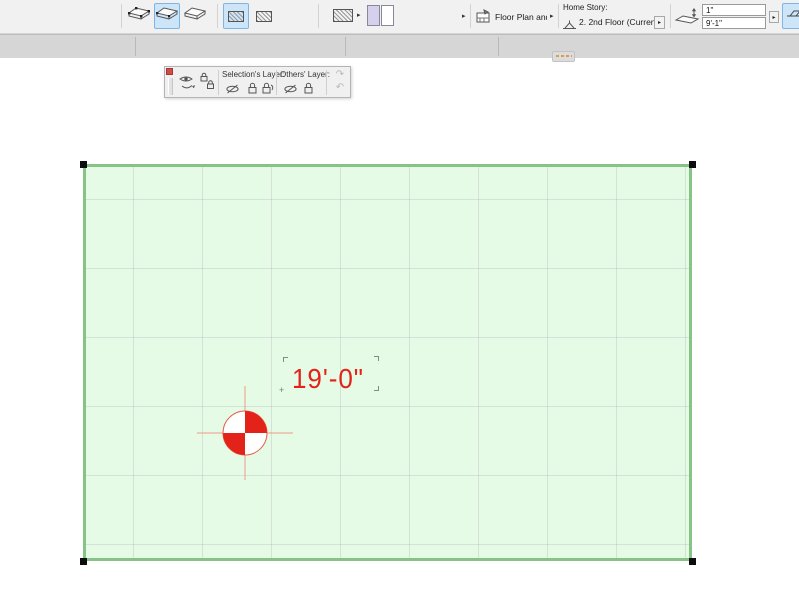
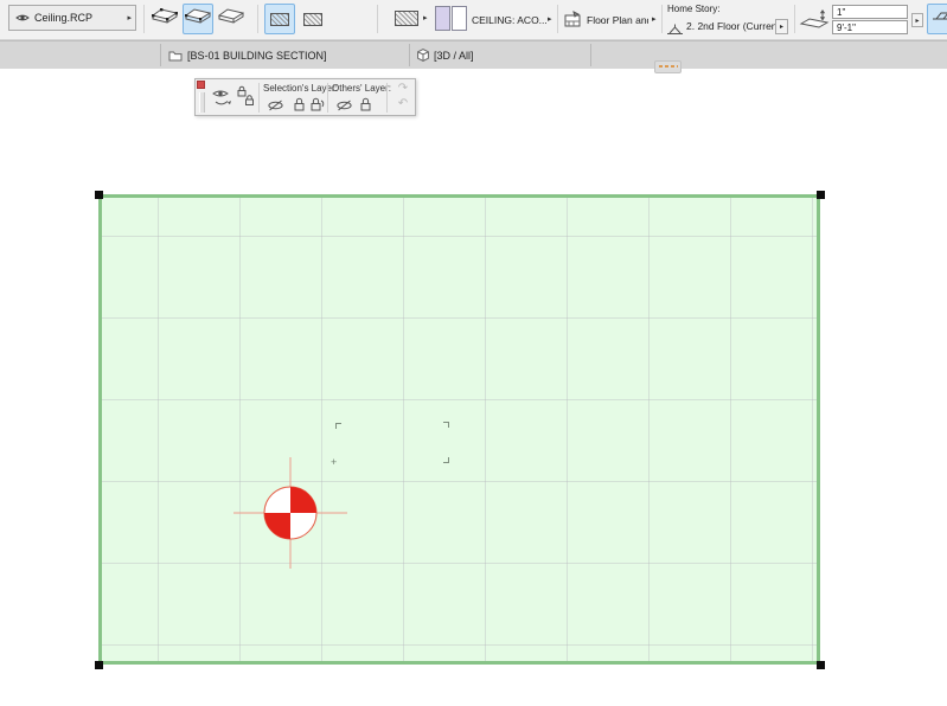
+ Ceiling.RCP
+ CEILING: ACO...
  Home Story:
  2. 2nd Floor (Curre
  1"
  9'-1"
+ [BS-01 BUILDING SECTION]
+ [3D / All]
  Selection's Layer:
  Others' Laye:
  ↷
  ↶
- 19'-0"
  +
